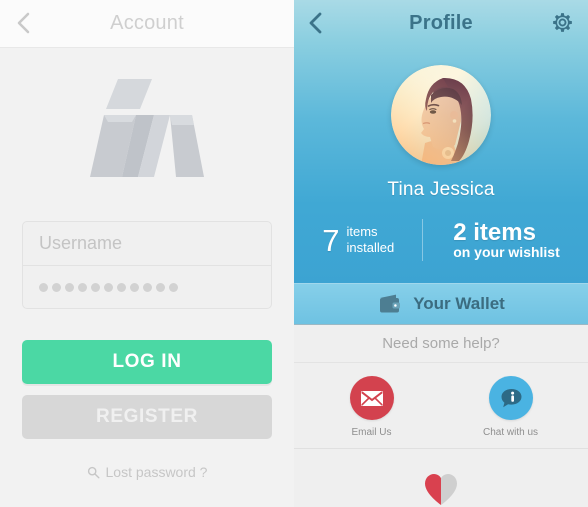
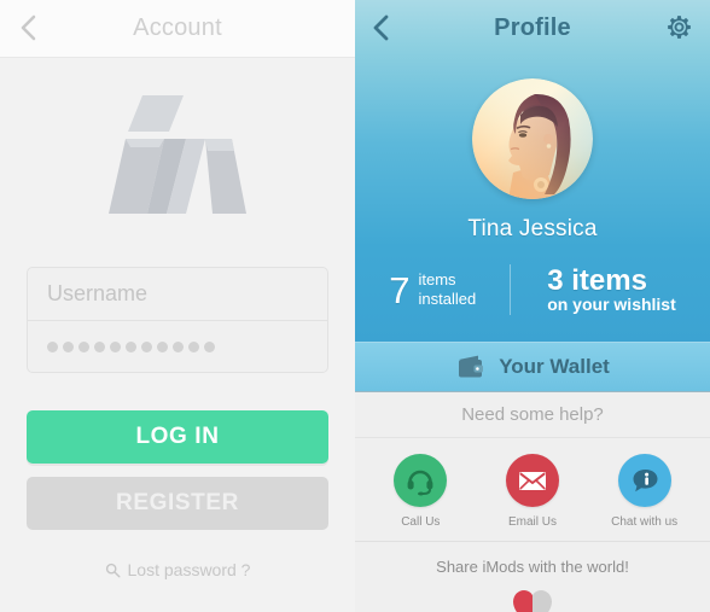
  Account
  Username
  LOG IN
  REGISTER
  Lost password ?
  Profile
  Tina Jessica
  7
  items
  installed
- 2 items
+ 3 items
  on your wishlist
  Your Wallet
  Need some help?
+ Call Us
  Email Us
  Chat with us
+ Share iMods with the world!
